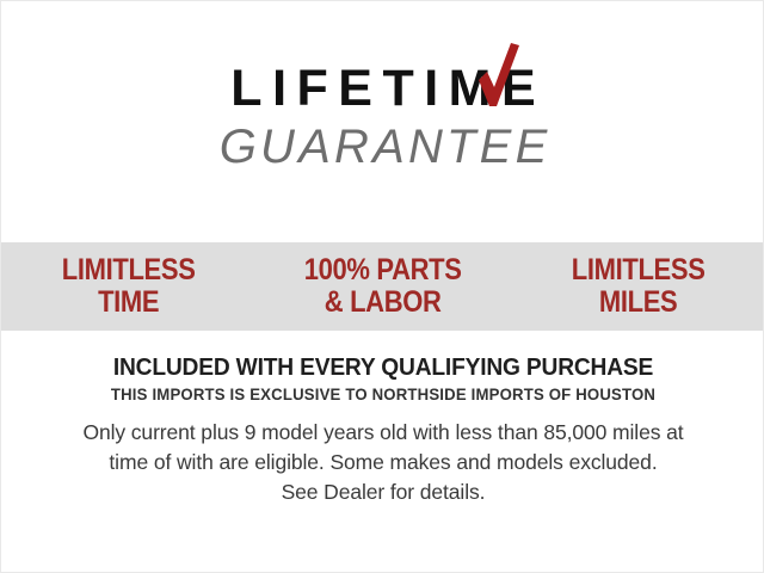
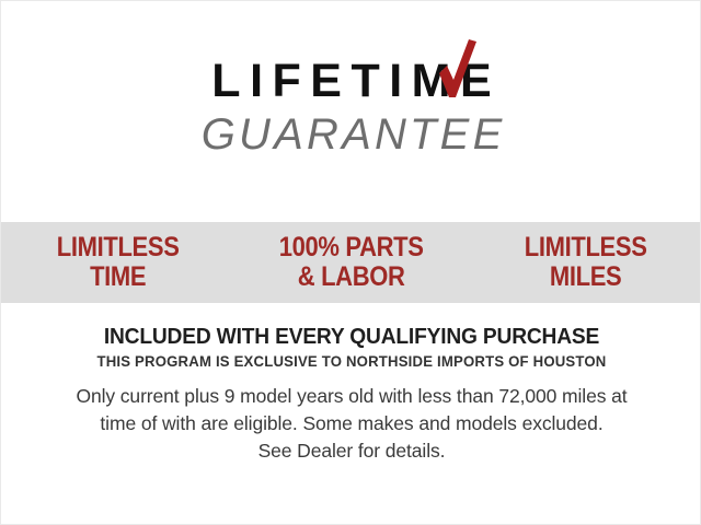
  LIFETIME
  GUARANTEE
  LIMITLESS
  TIME
  100% PARTS
  & LABOR
  LIMITLESS
  MILES
  INCLUDED WITH EVERY QUALIFYING PURCHASE
- THIS IMPORTS IS EXCLUSIVE TO NORTHSIDE IMPORTS OF HOUSTON
+ THIS PROGRAM IS EXCLUSIVE TO NORTHSIDE IMPORTS OF HOUSTON
- Only current plus 9 model years old with less than 85,000 miles at
+ Only current plus 9 model years old with less than 72,000 miles at
  time of with are eligible. Some makes and models excluded.
  See Dealer for details.
